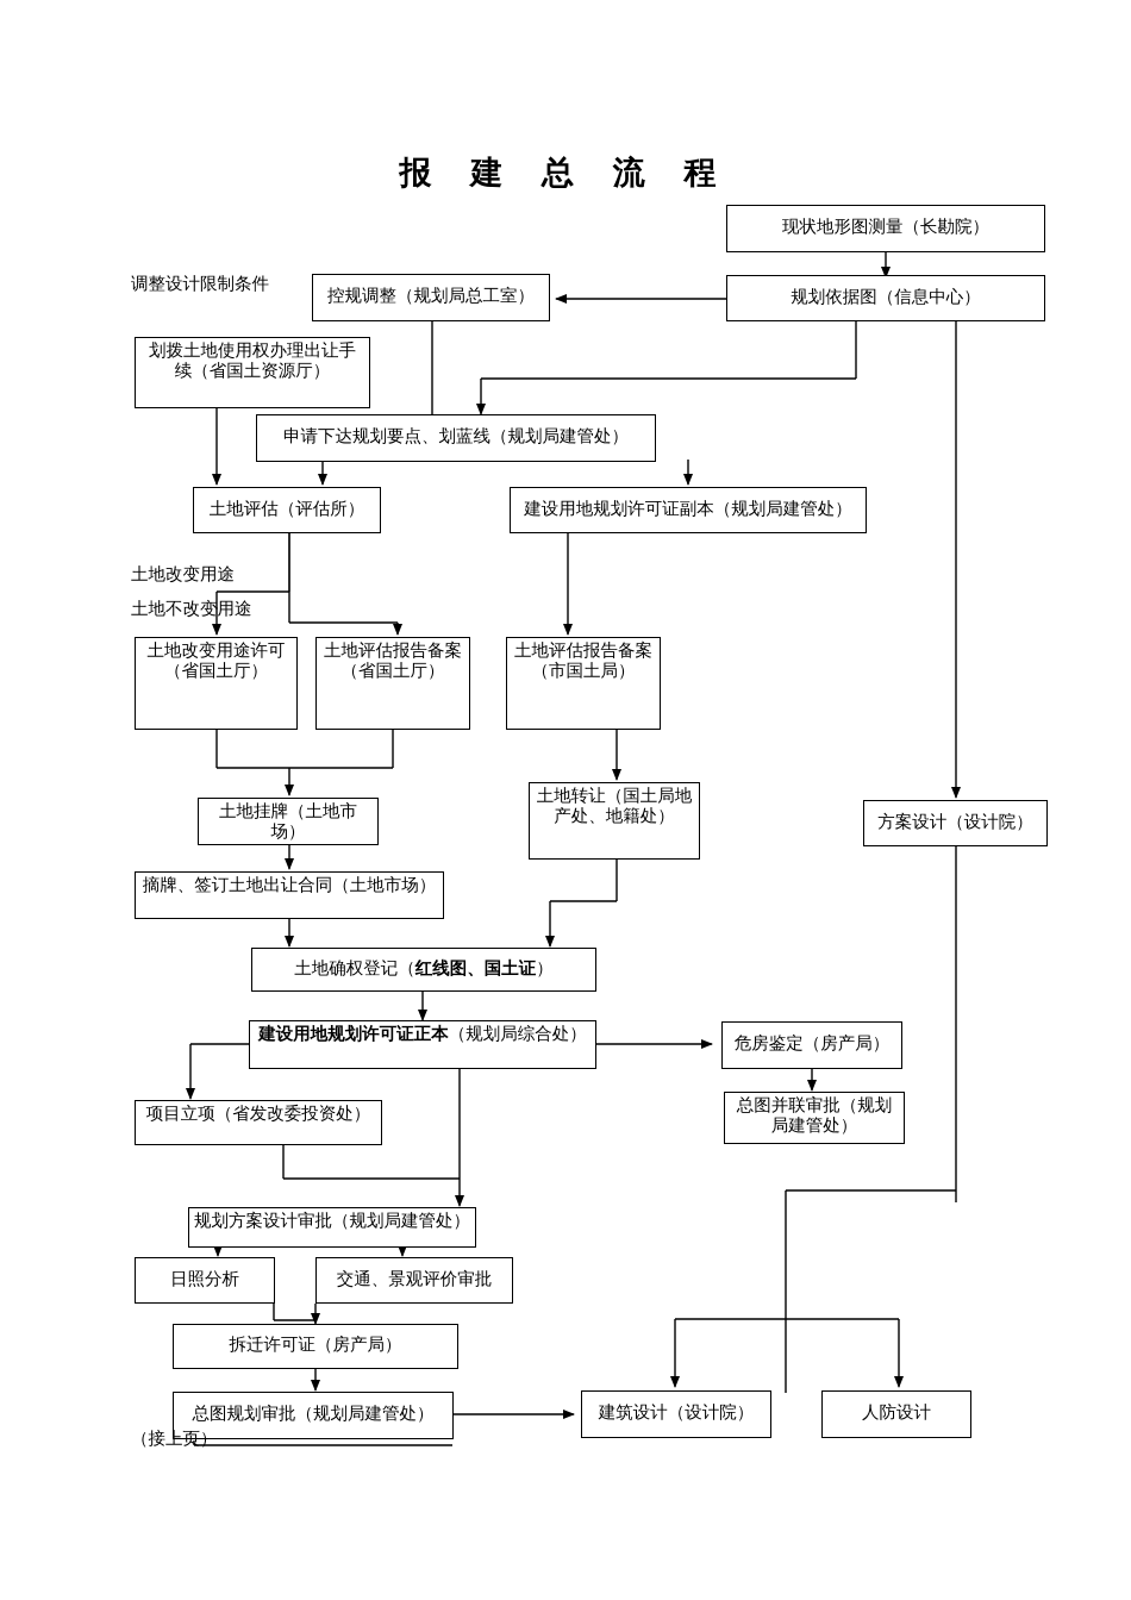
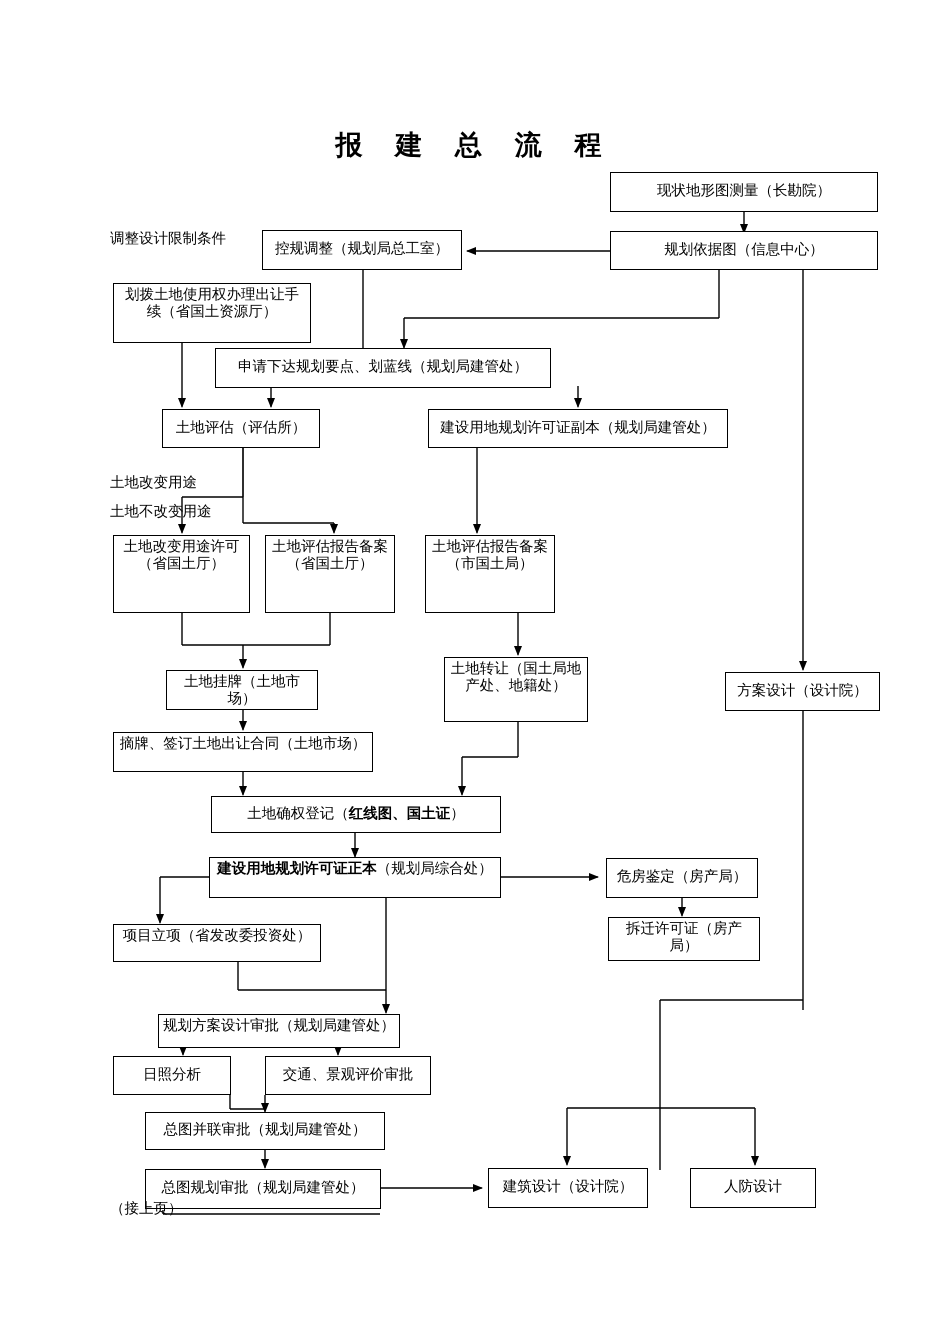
  报 建 总 流 程
  现状地形图测量（长勘院）
  控规调整（规划局总工室）
  规划依据图（信息中心）
  划拨土地使用权办理出让手续（省国土资源厅）
  申请下达规划要点、划蓝线（规划局建管处）
  土地评估（评估所）
  建设用地规划许可证副本（规划局建管处）
  土地改变用途许可（省国土厅）
  土地评估报告备案（省国土厅）
  土地评估报告备案（市国土局）
  土地挂牌（土地市场）
  土地转让（国土局地产处、地籍处）
  方案设计（设计院）
  摘牌、签订土地出让合同（土地市场）
  土地确权登记（红线图、国土证）
  建设用地规划许可证正本（规划局综合处）
  危房鉴定（房产局）
  项目立项（省发改委投资处）
- 总图并联审批（规划局建管处）
+ 拆迁许可证（房产局）
  规划方案设计审批（规划局建管处）
  日照分析
  交通、景观评价审批
- 拆迁许可证（房产局）
+ 总图并联审批（规划局建管处）
  总图规划审批（规划局建管处）
  建筑设计（设计院）
  人防设计
  调整设计限制条件
  土地改变用途
  土地不改变用途
  （接上页）
